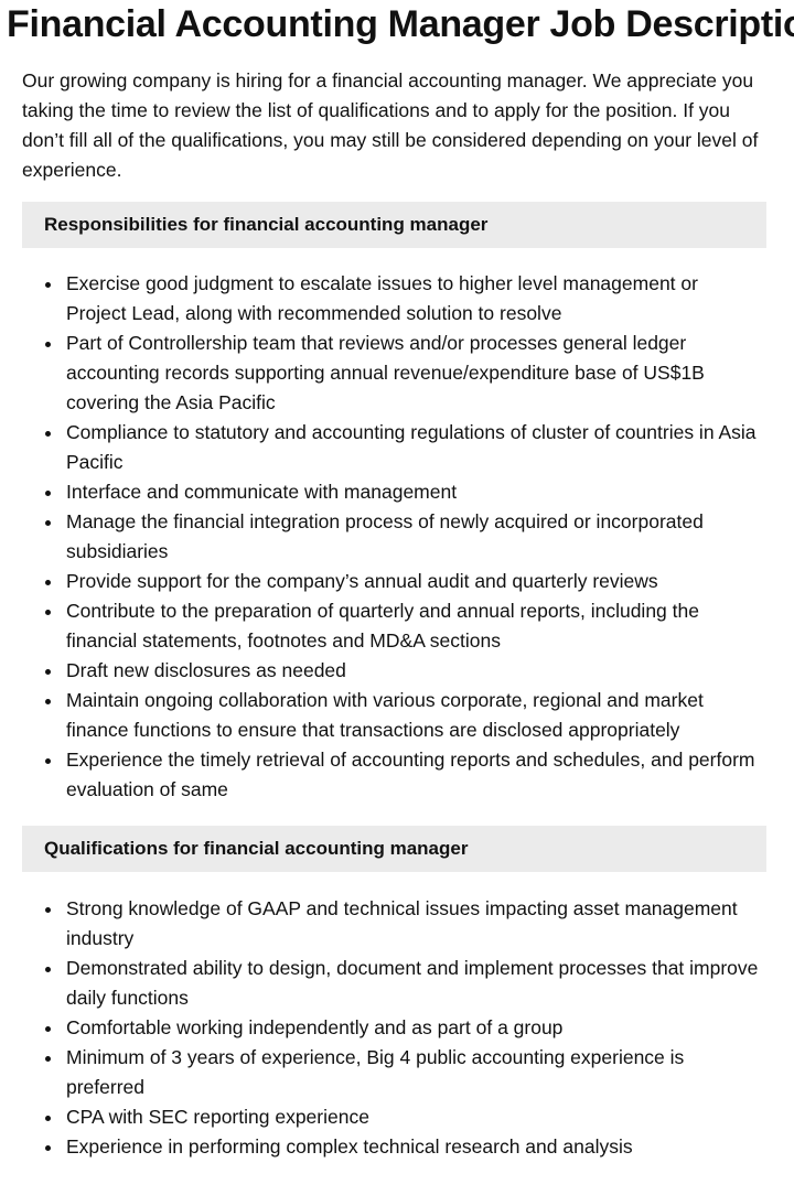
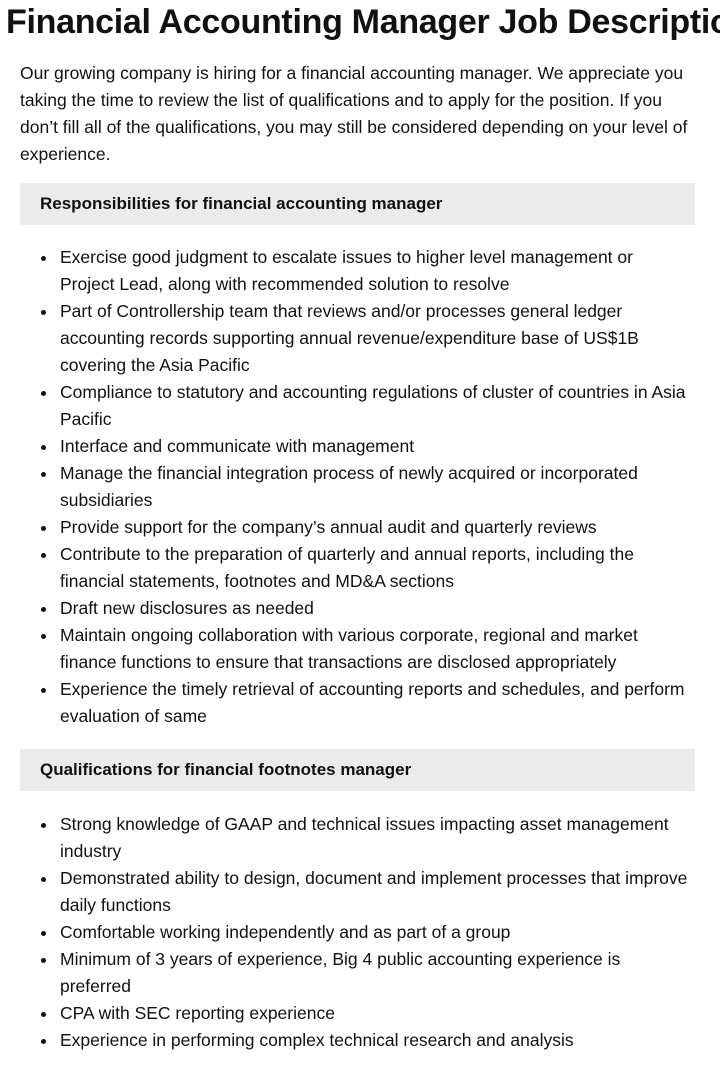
  Financial Accounting Manager Job Descripti
  Our growing company is hiring for a financial accounting manager. We appreciate you taking the time to review the list of qualifications and to apply for the position. If you don’t fill all of the qualifications, you may still be considered depending on your level of experience.
  Responsibilities for financial accounting manager
  Exercise good judgment to escalate issues to higher level management or Project Lead, along with recommended solution to resolve
  Part of Controllership team that reviews and/or processes general ledger accounting records supporting annual revenue/expenditure base of US$1B covering the Asia Pacific
  Compliance to statutory and accounting regulations of cluster of countries in Asia Pacific
  Interface and communicate with management
  Manage the financial integration process of newly acquired or incorporated subsidiaries
  Provide support for the company’s annual audit and quarterly reviews
  Contribute to the preparation of quarterly and annual reports, including the financial statements, footnotes and MD&A sections
  Draft new disclosures as needed
  Maintain ongoing collaboration with various corporate, regional and market finance functions to ensure that transactions are disclosed appropriately
  Experience the timely retrieval of accounting reports and schedules, and perform evaluation of same
- Qualifications for financial accounting manager
+ Qualifications for financial footnotes manager
  Strong knowledge of GAAP and technical issues impacting asset management industry
  Demonstrated ability to design, document and implement processes that improve daily functions
  Comfortable working independently and as part of a group
  Minimum of 3 years of experience, Big 4 public accounting experience is preferred
  CPA with SEC reporting experience
  Experience in performing complex technical research and analysis
